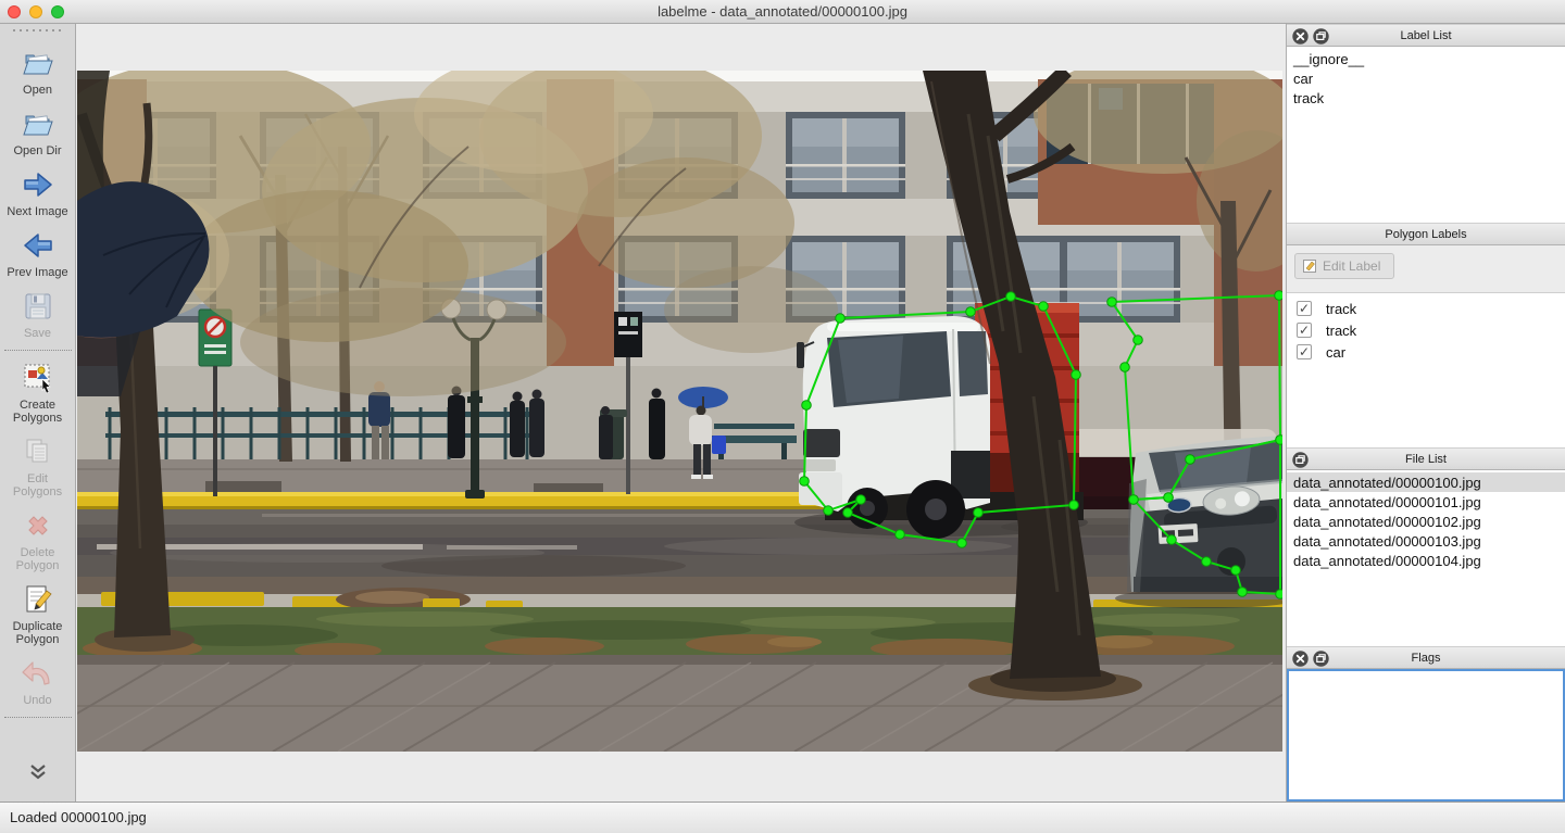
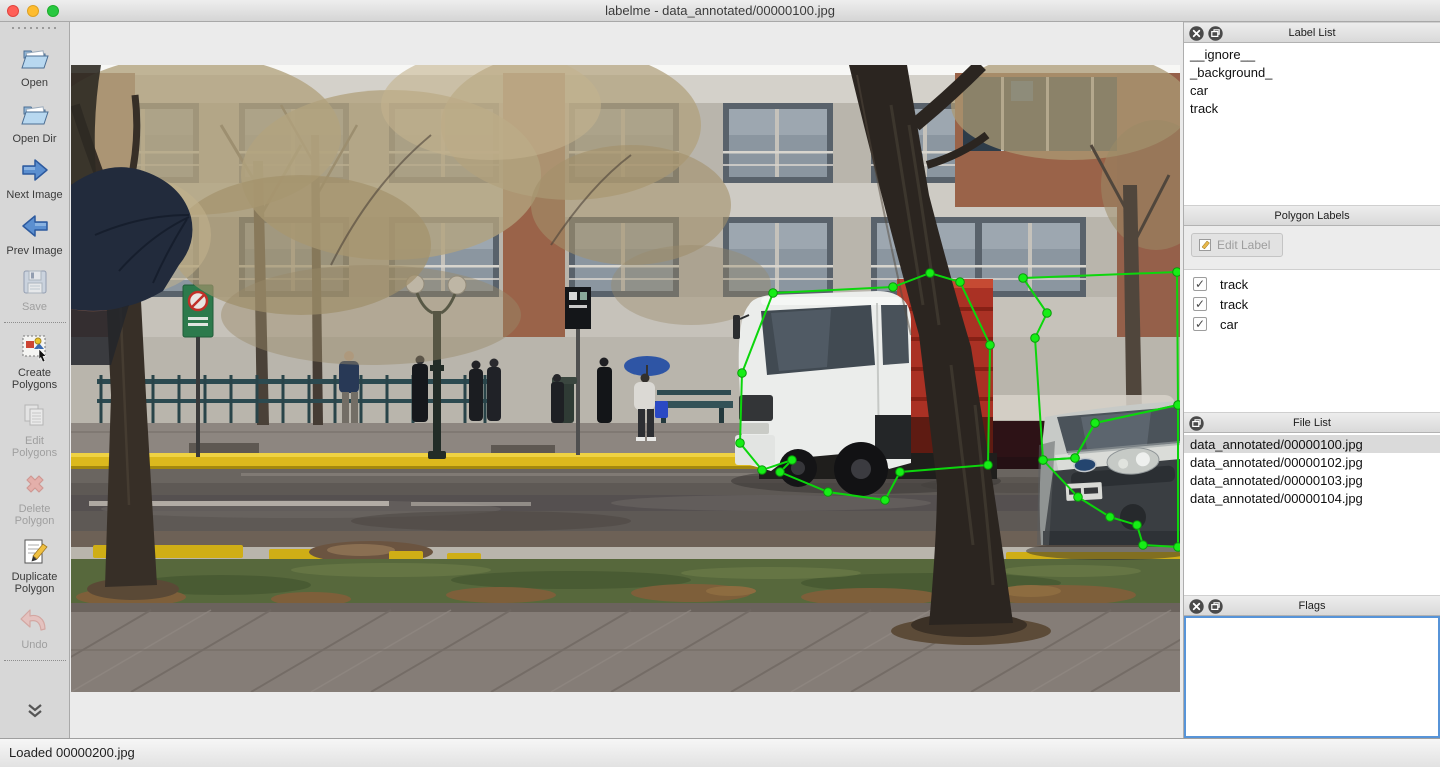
  labelme - data_annotated/00000100.jpg
  Open
  Open Dir
  Next Image
  Prev Image
  Save
  Create Polygons
  Edit Polygons
  Delete Polygon
  Duplicate Polygon
  Undo
  Label List
  __ignore__
+ _background_
  car
  track
  Polygon Labels
  Edit Label
  ✓
  track
  ✓
  track
  ✓
  car
  File List
  data_annotated/00000100.jpg
- data_annotated/00000101.jpg
  data_annotated/00000102.jpg
  data_annotated/00000103.jpg
  data_annotated/00000104.jpg
  Flags
- Loaded 00000100.jpg
+ Loaded 00000200.jpg
